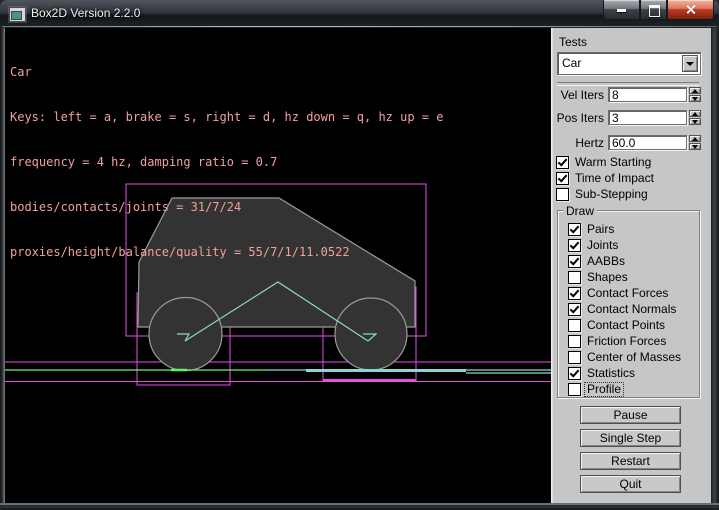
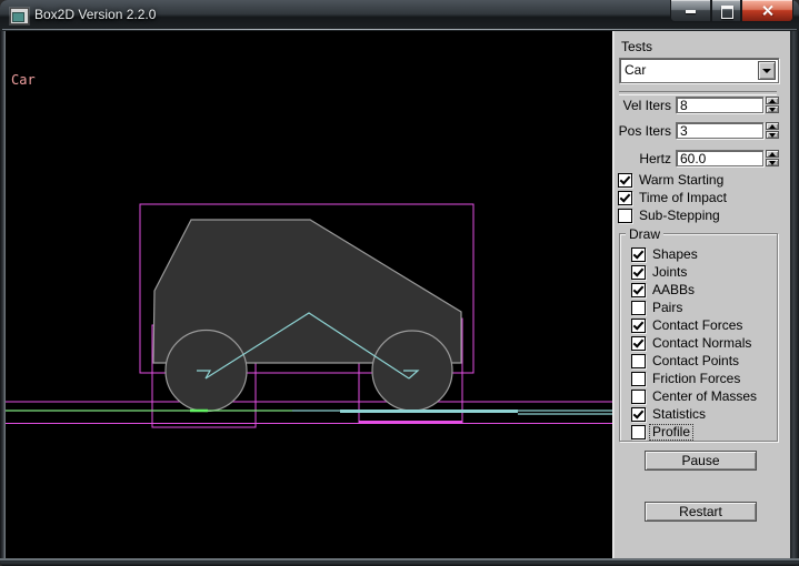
  Box2D Version 2.2.0
  Car
- Keys: left = a, brake = s, right = d, hz down = q, hz up = e
- frequency = 4 hz, damping ratio = 0.7
- bodies/contacts/joints = 31/7/24
- proxies/height/balance/quality = 55/7/1/11.0522
  Tests
  Car
  Vel Iters
  8
  Pos Iters
  3
  Hertz
  60.0
  Warm Starting
  Time of Impact
  Sub-Stepping
  Draw
- Pairs
+ Shapes
  Joints
  AABBs
- Shapes
+ Pairs
  Contact Forces
  Contact Normals
  Contact Points
  Friction Forces
  Center of Masses
  Statistics
  Profile
  Pause
- Single Step
  Restart
- Quit
